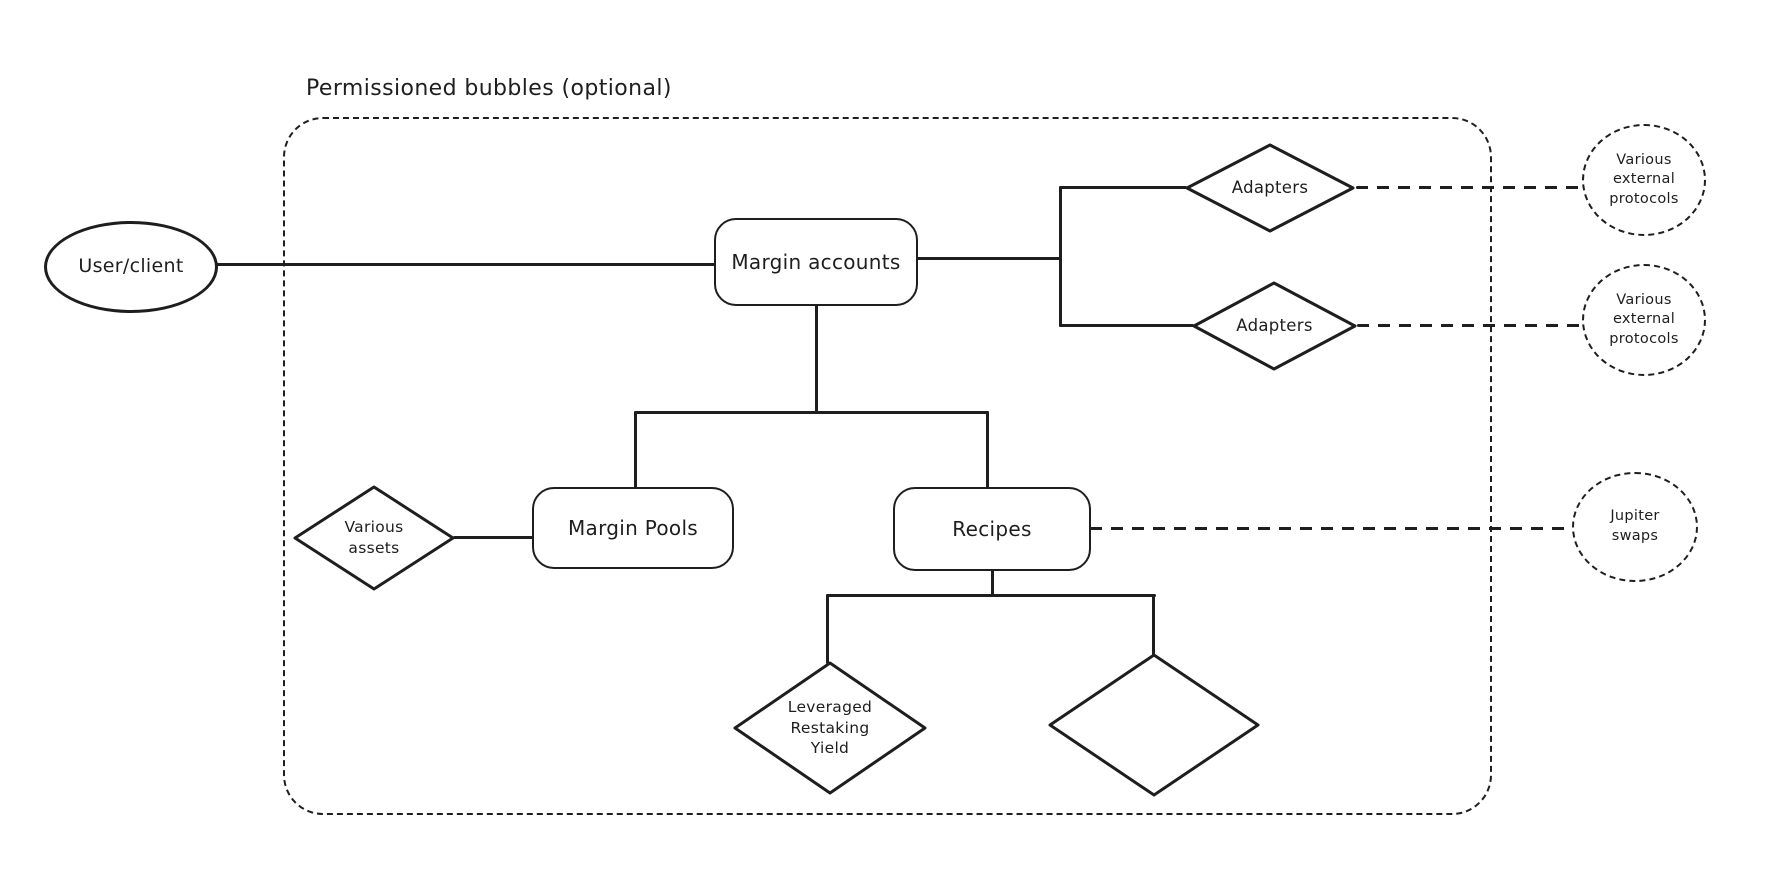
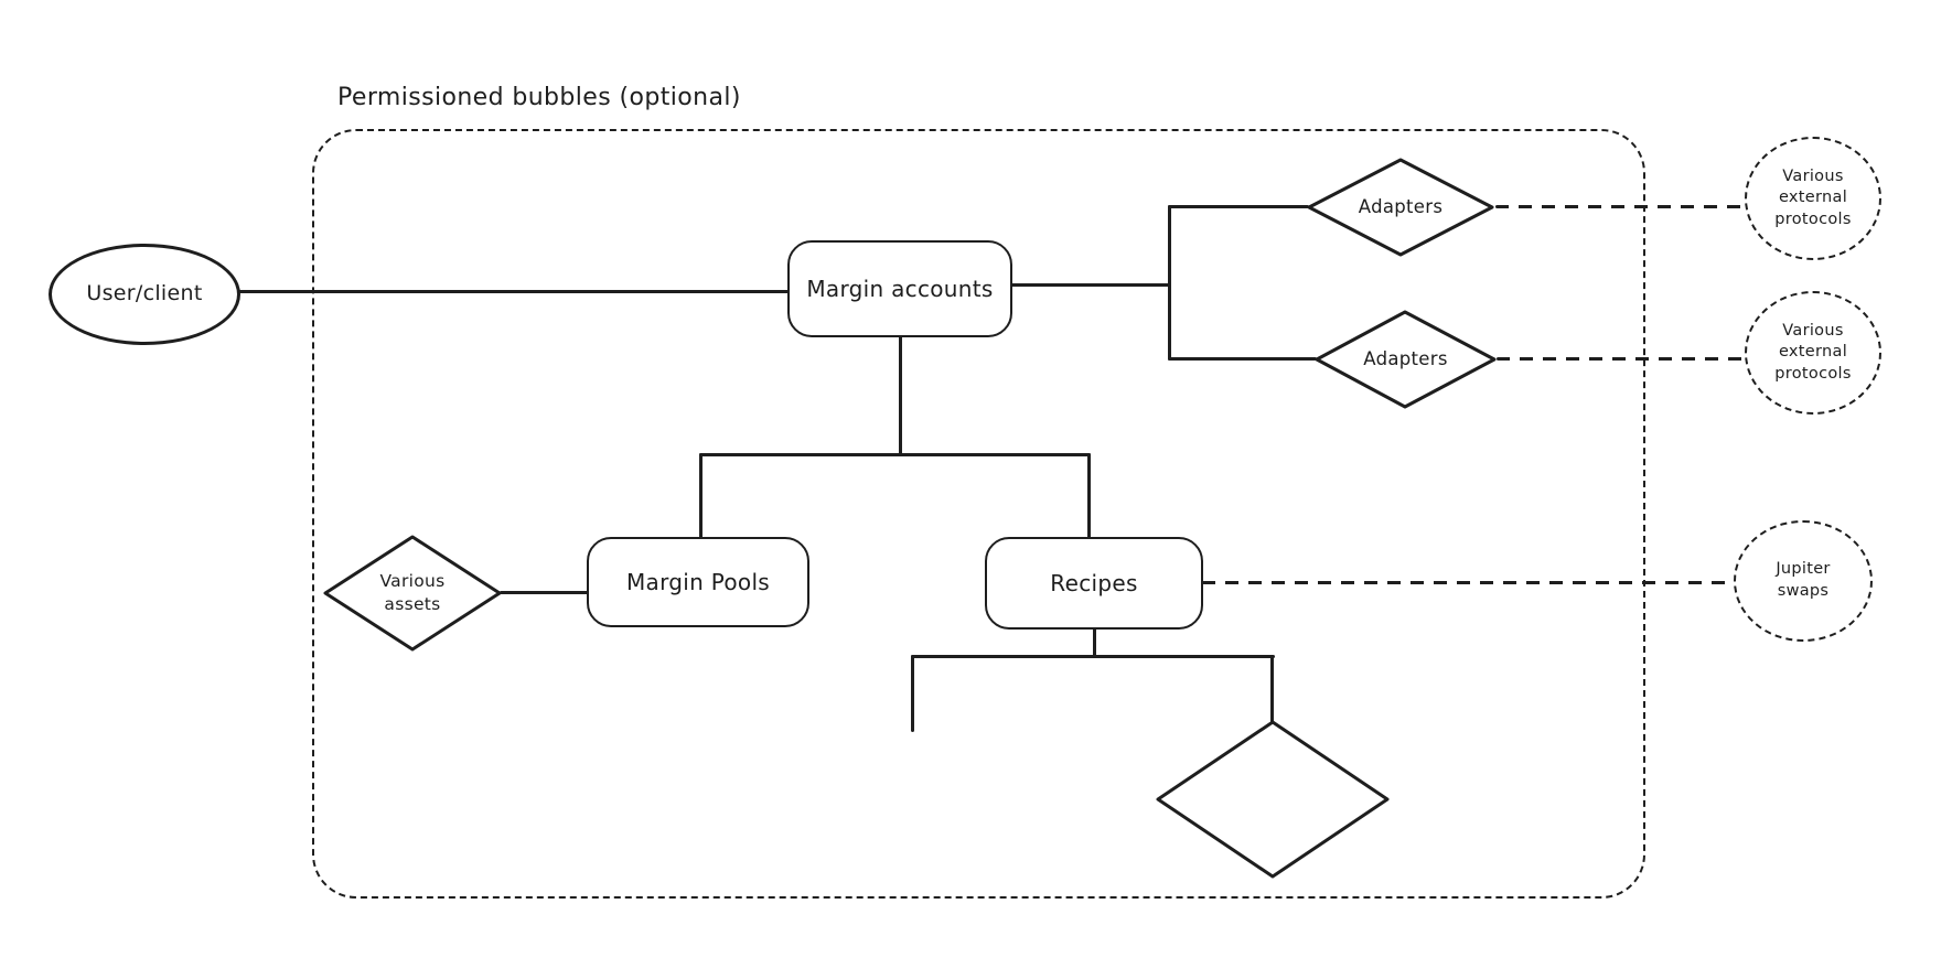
  Permissioned bubbles (optional)
  User/client
  Margin accounts
  Adapters
  Adapters
  Various external protocols
  Various external protocols
  Margin Pools
  Various assets
  Recipes
  Jupiter swaps
- Leveraged Restaking Yield
